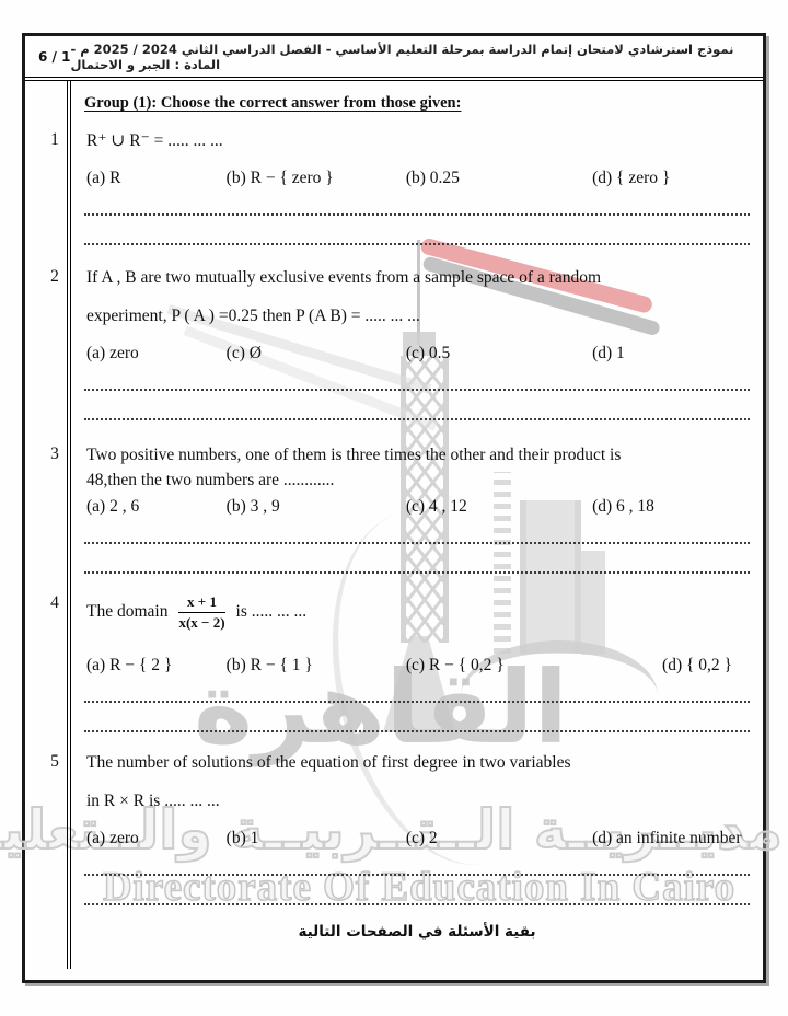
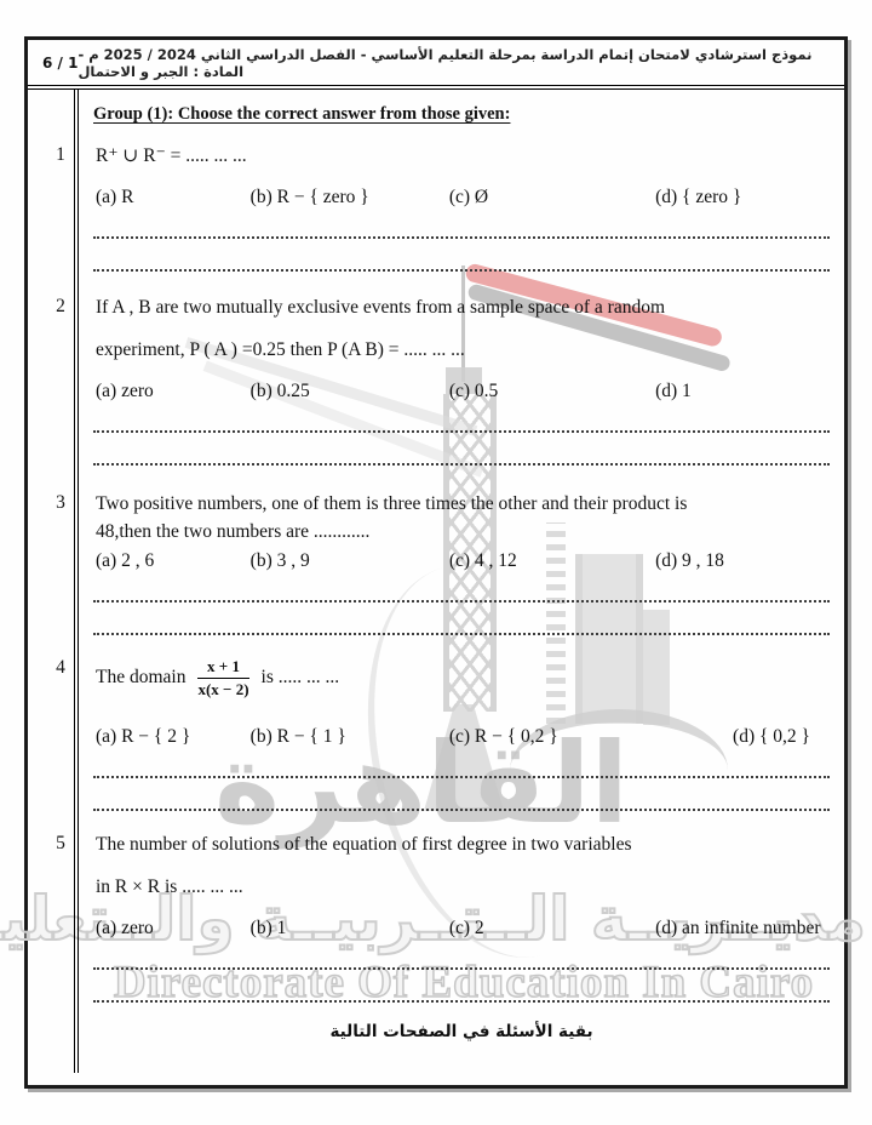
  القاهرة
  مديــريــة الــتــربيــة والــتعلي
  Directorate Of Education In Cairo
  6 / 1
  نموذج استرشادي لامتحان إتمام الدراسة بمرحلة التعليم الأساسي - الفصل الدراسي الثاني 2024 / 2025 م - المادة : الجبر و الاحتمال
  Group (1): Choose the correct answer from those given:
  1
  R⁺ ∪ R⁻ = ..... ... ...
  (a) R
  (b) R − { zero }
- (b) 0.25
+ (c) Ø
  (d) { zero }
  2
  If A , B are two mutually exclusive events from a sample space of a random
  experiment, P ( A ) =0.25 then P (A B) = ..... ... ...
  (a) zero
- (c) Ø
+ (b) 0.25
  (c) 0.5
  (d) 1
  3
  Two positive numbers, one of them is three times the other and their product is
  48,then the two numbers are ............
  (a) 2 , 6
  (b) 3 , 9
  (c) 4 , 12
- (d) 6 , 18
+ (d) 9 , 18
  4
  The domain
  x + 1
  x(x − 2)
  is ..... ... ...
  (a) R − { 2 }
  (b) R − { 1 }
  (c) R − { 0,2 }
  (d) { 0,2 }
  5
  The number of solutions of the equation of first degree in two variables
  in R × R is ..... ... ...
  (a) zero
  (b) 1
  (c) 2
  (d) an infinite number
  بقية الأسئلة في الصفحات التالية
